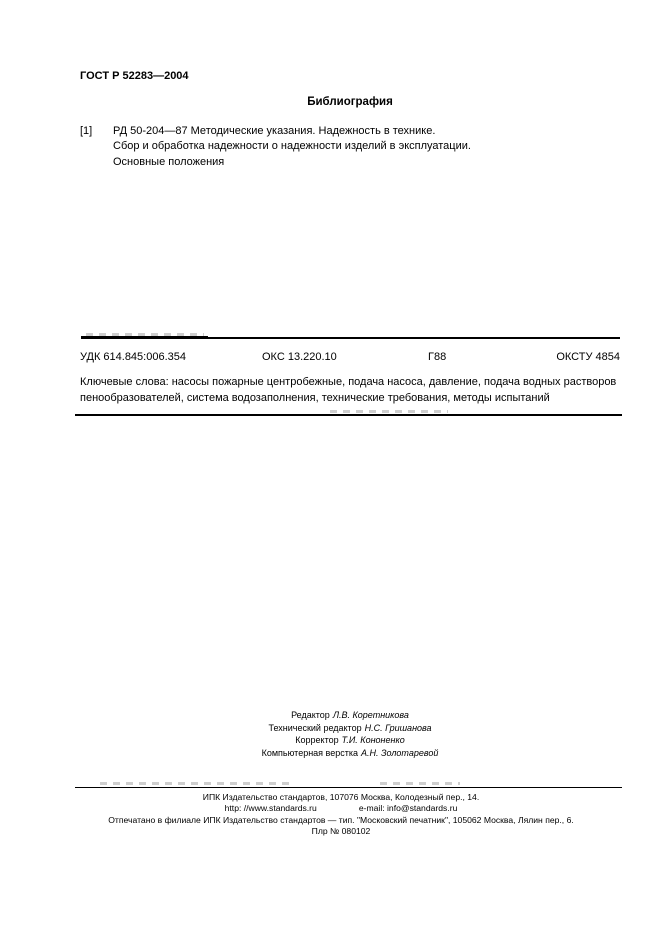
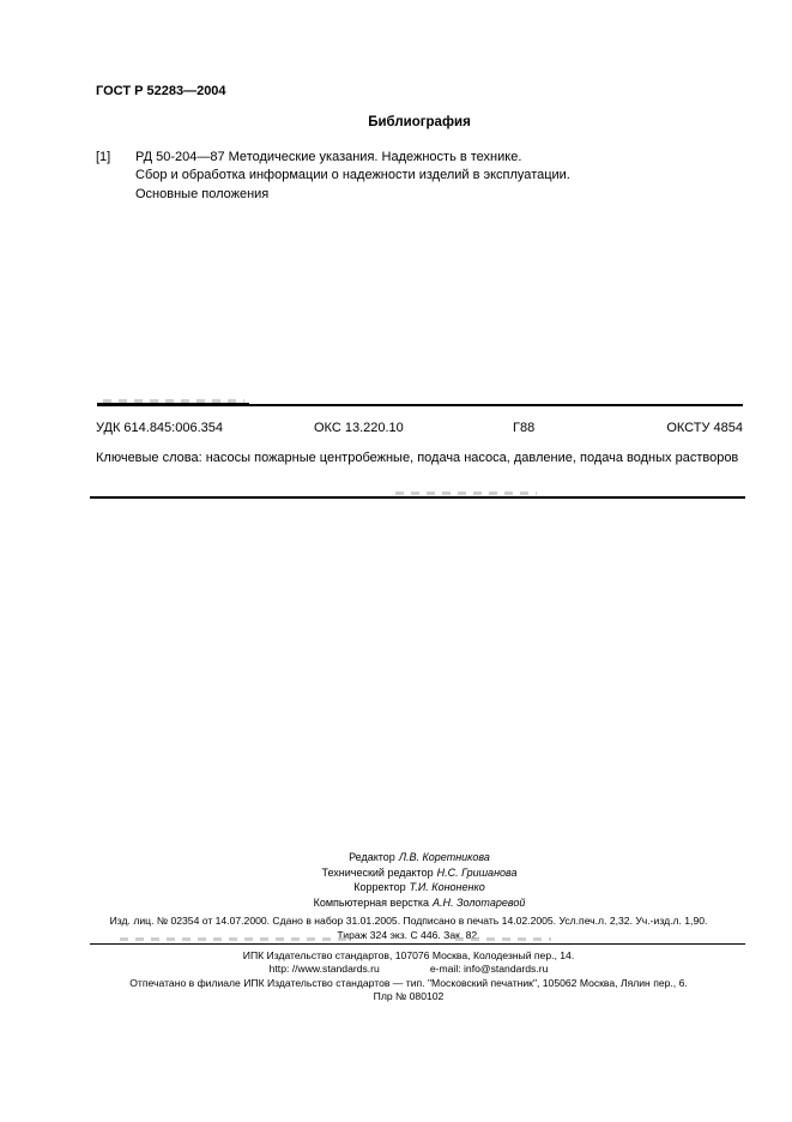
  ГОСТ Р 52283—2004
  Библиография
  [1]
  РД 50-204—87 Методические указания. Надежность в технике.
- Сбор и обработка надежности о надежности изделий в эксплуатации.
+ Сбор и обработка информации о надежности изделий в эксплуатации.
  Основные положения
  УДК 614.845:006.354
  ОКС 13.220.10
  Г88
  ОКСТУ 4854
  Ключевые слова: насосы пожарные центробежные, подача насоса, давление, подача водных растворов
- пенообразователей, система водозаполнения, технические требования, методы испытаний
  Редактор Л.В. Коретникова
  Технический редактор Н.С. Гришанова
  Корректор Т.И. Кононенко
  Компьютерная верстка А.Н. Золотаревой
+ Изд. лиц. № 02354 от 14.07.2000. Сдано в набор 31.01.2005. Подписано в печать 14.02.2005. Усл.печ.л. 2,32. Уч.-изд.л. 1,90.
+ Тираж 324 экз. С 446. Зак. 82.
  ИПК Издательство стандартов, 107076 Москва, Колодезный пер., 14.
  http: //www.standards.ru e-mail: info@standards.ru
  Отпечатано в филиале ИПК Издательство стандартов — тип. "Московский печатник", 105062 Москва, Лялин пер., 6.
  Плр № 080102
